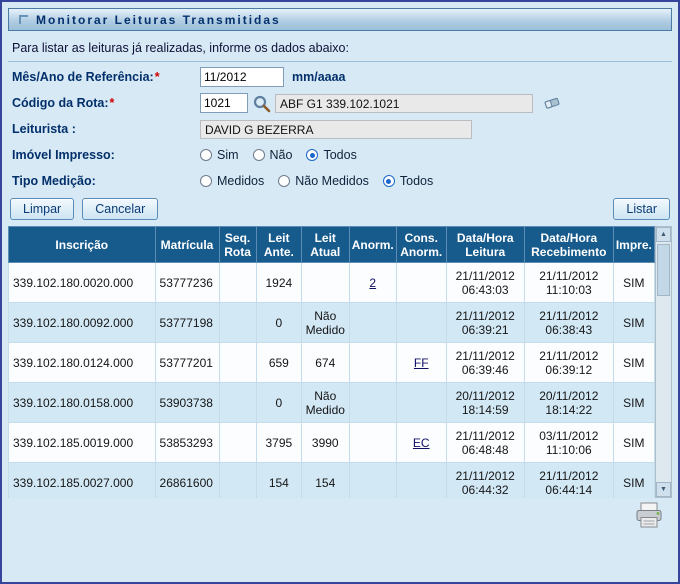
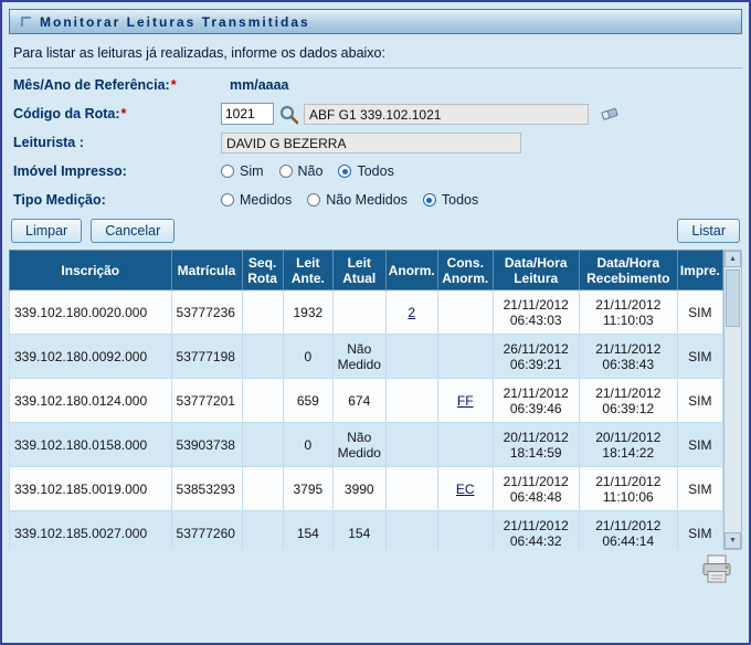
  Monitorar Leituras Transmitidas
  Para listar as leituras já realizadas, informe os dados abaixo:
  Mês/Ano de Referência:*
- 11/2012
  mm/aaaa
  Código da Rota:*
  1021
  ABF G1 339.102.1021
  Leiturista :
  DAVID G BEZERRA
  Imóvel Impresso:
  Sim
  Não
  Todos
  Tipo Medição:
  Medidos
  Não Medidos
  Todos
  Limpar
  Cancelar
  Listar
  Inscrição	Matrícula	Seq. Rota	Leit Ante.	Leit Atual	Anorm.	Cons. Anorm.	Data/Hora Leitura	Data/Hora Recebimento	Impre.
- 339.102.180.0020.000	53777236		1924		2		21/11/2012 06:43:03	21/11/2012 11:10:03	SIM
+ 339.102.180.0020.000	53777236		1932		2		21/11/2012 06:43:03	21/11/2012 11:10:03	SIM
- 339.102.180.0092.000	53777198		0	Não Medido			21/11/2012 06:39:21	21/11/2012 06:38:43	SIM
+ 339.102.180.0092.000	53777198		0	Não Medido			26/11/2012 06:39:21	21/11/2012 06:38:43	SIM
  339.102.180.0124.000	53777201		659	674		FF	21/11/2012 06:39:46	21/11/2012 06:39:12	SIM
  339.102.180.0158.000	53903738		0	Não Medido			20/11/2012 18:14:59	20/11/2012 18:14:22	SIM
- 339.102.185.0019.000	53853293		3795	3990		EC	21/11/2012 06:48:48	03/11/2012 11:10:06	SIM
+ 339.102.185.0019.000	53853293		3795	3990		EC	21/11/2012 06:48:48	21/11/2012 11:10:06	SIM
- 339.102.185.0027.000	26861600		154	154			21/11/2012 06:44:32	21/11/2012 06:44:14	SIM
+ 339.102.185.0027.000	53777260		154	154			21/11/2012 06:44:32	21/11/2012 06:44:14	SIM
